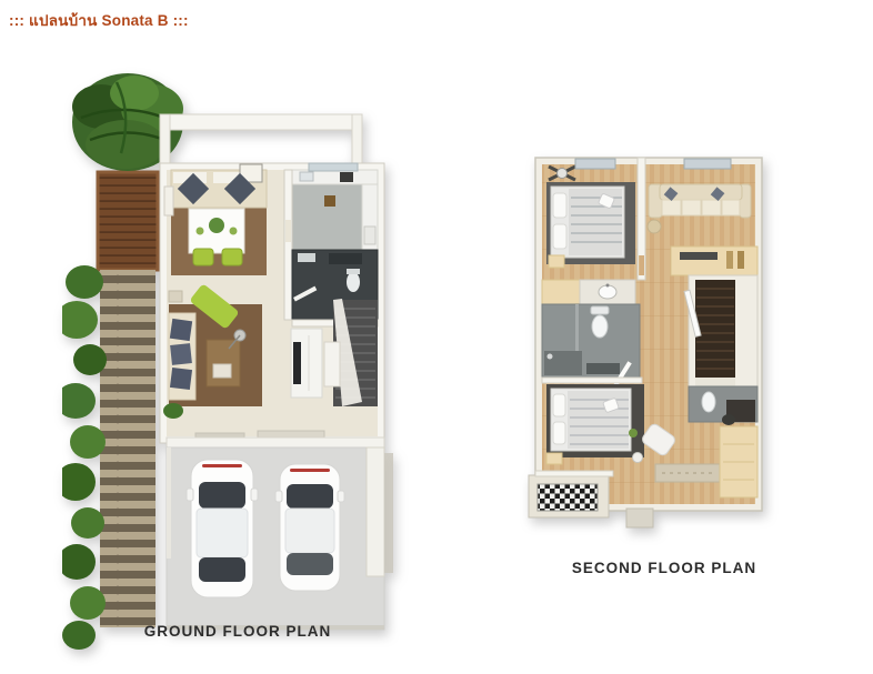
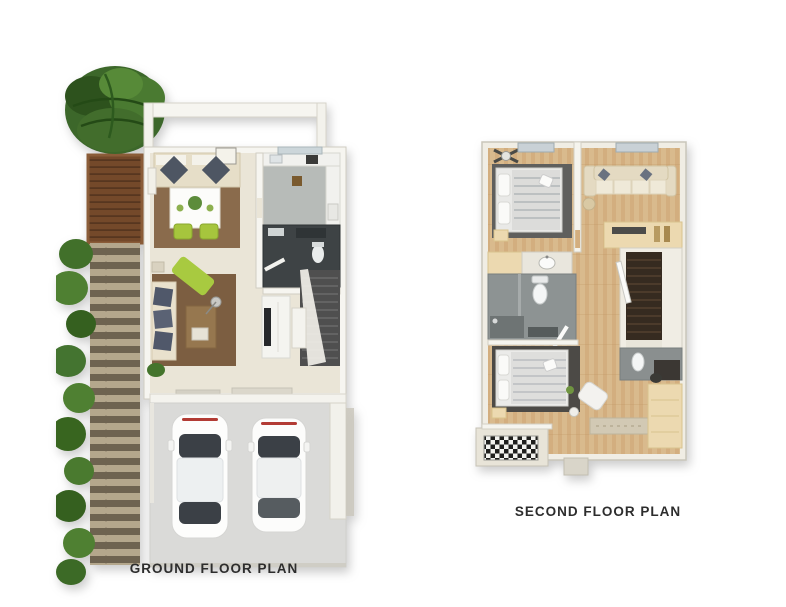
- ::: แปลนบ้าน Sonata B :::
  GROUND FLOOR PLAN
  SECOND FLOOR PLAN
